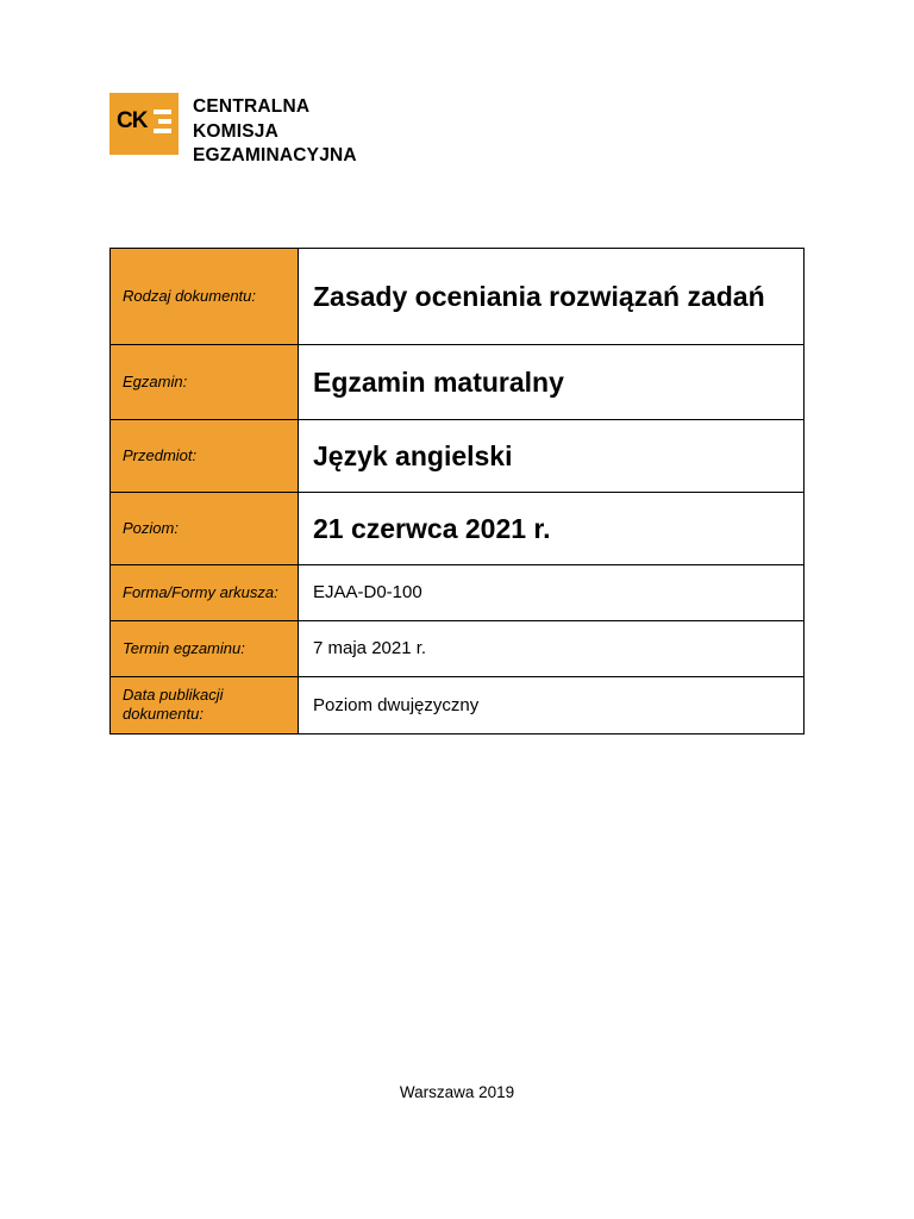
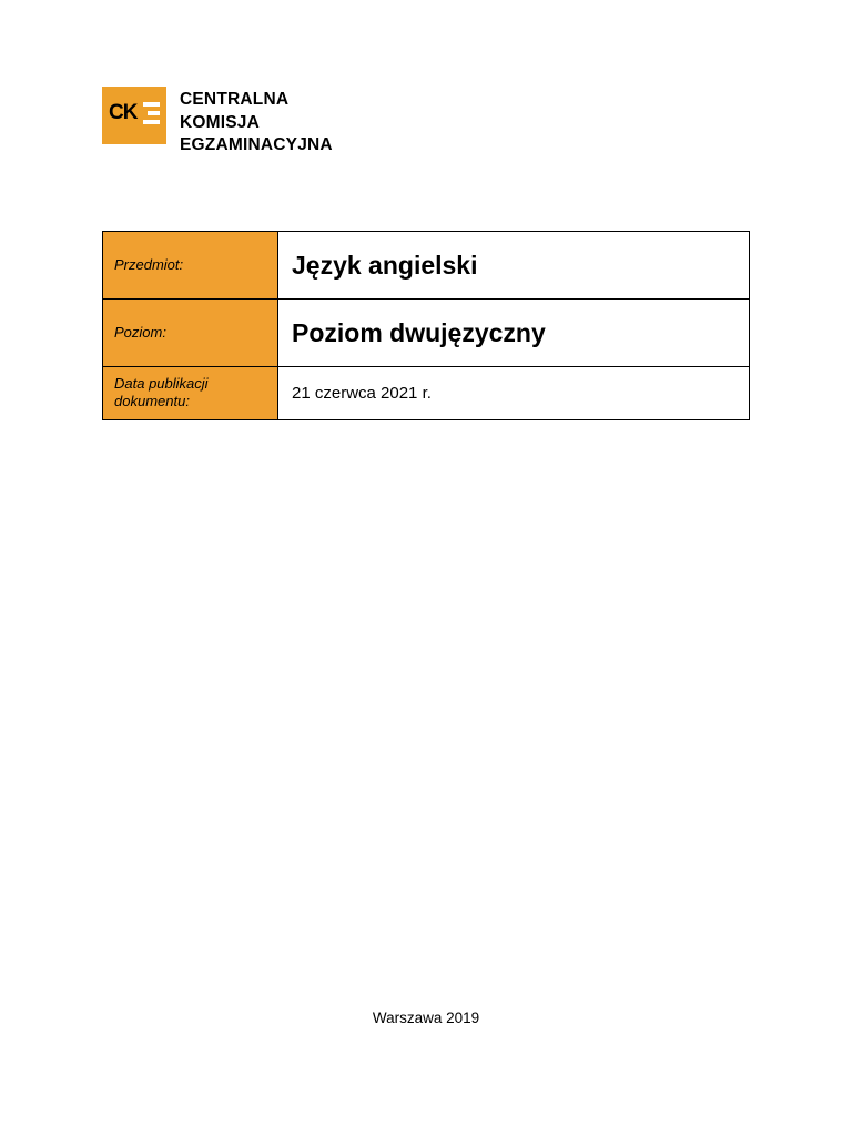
  CK
  CENTRALNA
  KOMISJA
  EGZAMINACYJNA
- Rodzaj dokumentu:	Zasady oceniania rozwiązań zadań
- Egzamin:	Egzamin maturalny
  Przedmiot:	Język angielski
- Poziom:	21 czerwca 2021 r.
+ Poziom:	Poziom dwujęzyczny
- Forma/Formy arkusza:	EJAA-D0-100
- Termin egzaminu:	7 maja 2021 r.
- Data publikacji dokumentu:	Poziom dwujęzyczny
+ Data publikacji dokumentu:	21 czerwca 2021 r.
  Warszawa 2019
